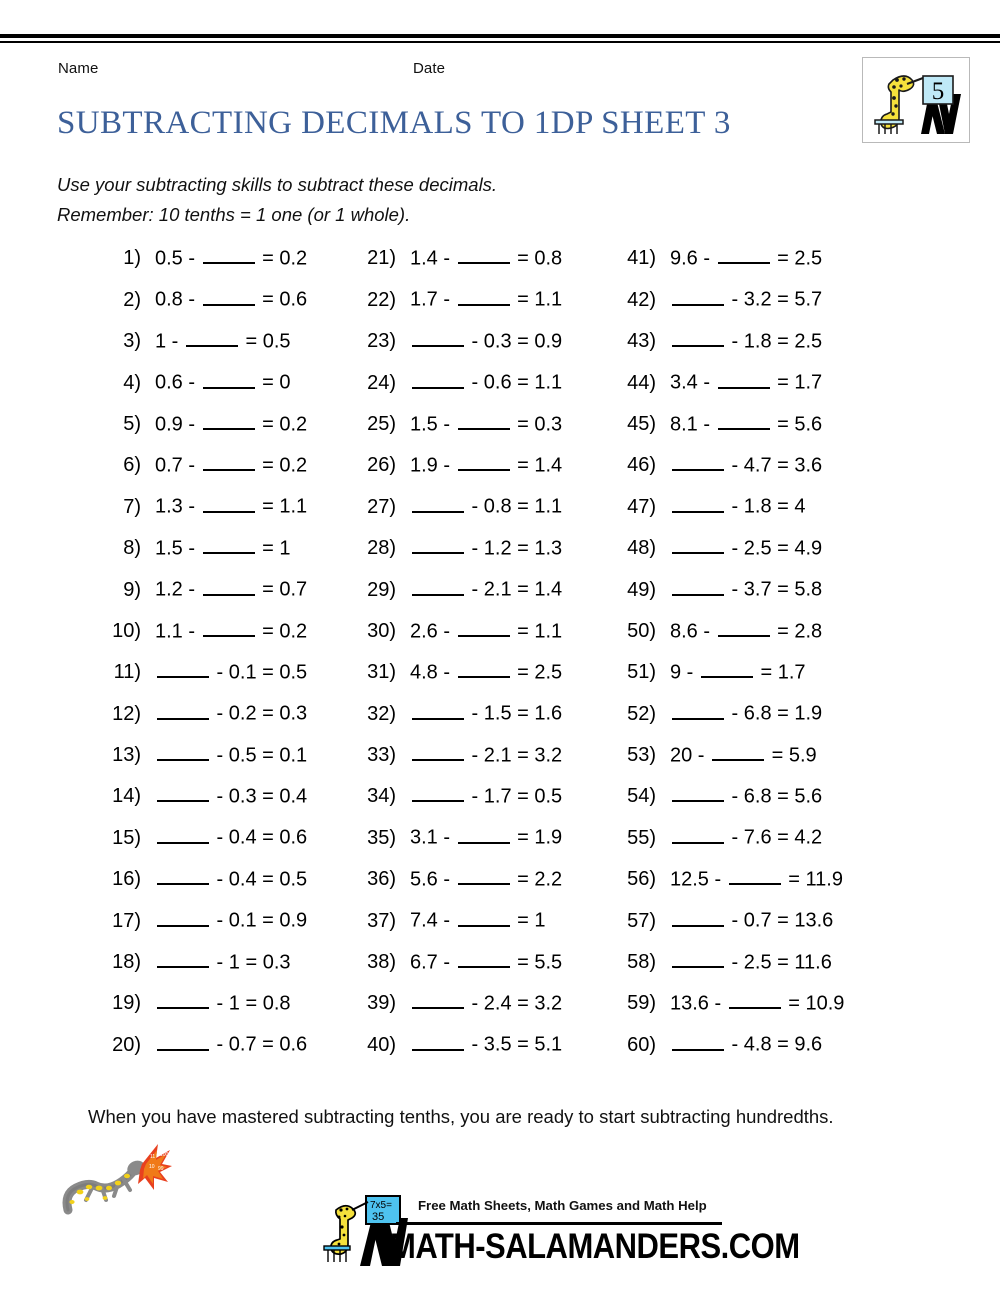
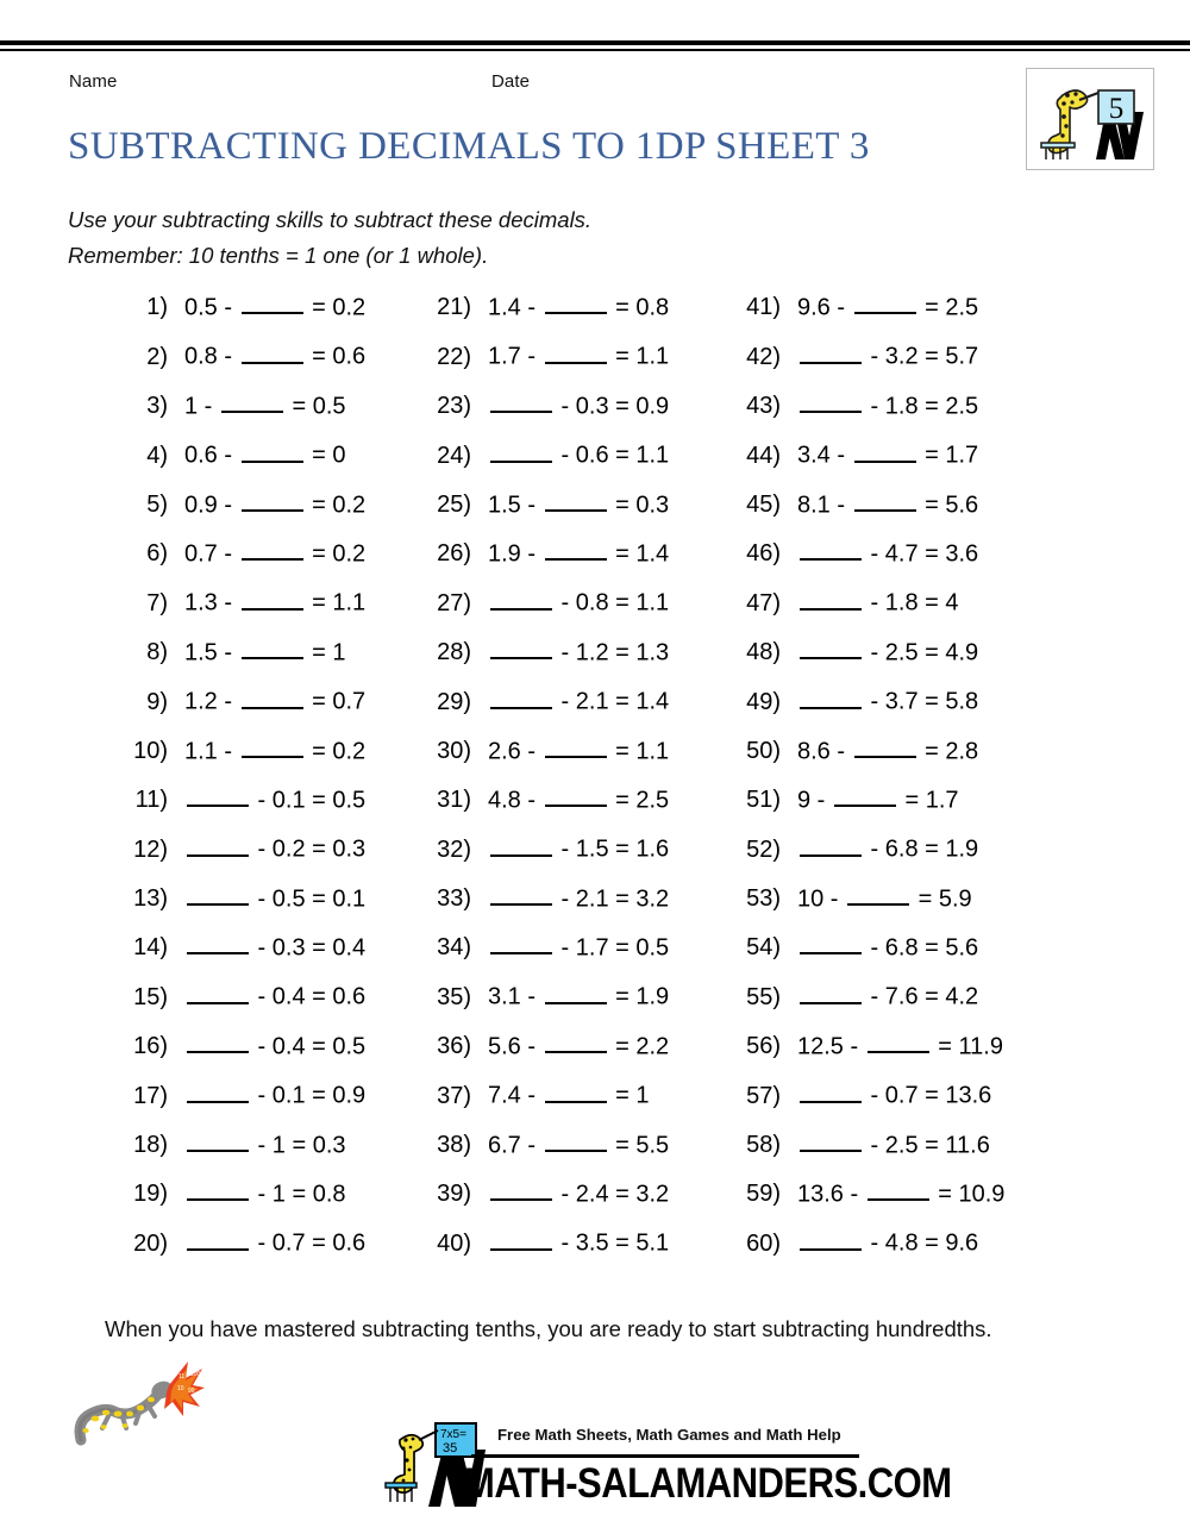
  Name
  Date
  SUBTRACTING DECIMALS TO 1DP SHEET 3
  5
  Use your subtracting skills to subtract these decimals.
  Remember: 10 tenths = 1 one (or 1 whole).
  1)
  0.5 - = 0.2
  21)
  1.4 - = 0.8
  41)
  9.6 - = 2.5
  2)
  0.8 - = 0.6
  22)
  1.7 - = 1.1
  42)
  - 3.2 = 5.7
  3)
  1 - = 0.5
  23)
  - 0.3 = 0.9
  43)
  - 1.8 = 2.5
  4)
  0.6 - = 0
  24)
  - 0.6 = 1.1
  44)
  3.4 - = 1.7
  5)
  0.9 - = 0.2
  25)
  1.5 - = 0.3
  45)
  8.1 - = 5.6
  6)
  0.7 - = 0.2
  26)
  1.9 - = 1.4
  46)
  - 4.7 = 3.6
  7)
  1.3 - = 1.1
  27)
  - 0.8 = 1.1
  47)
  - 1.8 = 4
  8)
  1.5 - = 1
  28)
  - 1.2 = 1.3
  48)
  - 2.5 = 4.9
  9)
  1.2 - = 0.7
  29)
  - 2.1 = 1.4
  49)
  - 3.7 = 5.8
  10)
  1.1 - = 0.2
  30)
  2.6 - = 1.1
  50)
  8.6 - = 2.8
  11)
  - 0.1 = 0.5
  31)
  4.8 - = 2.5
  51)
  9 - = 1.7
  12)
  - 0.2 = 0.3
  32)
  - 1.5 = 1.6
  52)
  - 6.8 = 1.9
  13)
  - 0.5 = 0.1
  33)
  - 2.1 = 3.2
  53)
- 20 - = 5.9
+ 10 - = 5.9
  14)
  - 0.3 = 0.4
  34)
  - 1.7 = 0.5
  54)
  - 6.8 = 5.6
  15)
  - 0.4 = 0.6
  35)
  3.1 - = 1.9
  55)
  - 7.6 = 4.2
  16)
  - 0.4 = 0.5
  36)
  5.6 - = 2.2
  56)
  12.5 - = 11.9
  17)
  - 0.1 = 0.9
  37)
  7.4 - = 1
  57)
  - 0.7 = 13.6
  18)
  - 1 = 0.3
  38)
  6.7 - = 5.5
  58)
  - 2.5 = 11.6
  19)
  - 1 = 0.8
  39)
  - 2.4 = 3.2
  59)
  13.6 - = 10.9
  20)
  - 0.7 = 0.6
  40)
  - 3.5 = 5.1
  60)
  - 4.8 = 9.6
  When you have mastered subtracting tenths, you are ready to start subtracting hundredths.
  7x5=
  35
  Free Math Sheets, Math Games and Math Help
  MATH-SALAMANDERS.COM
